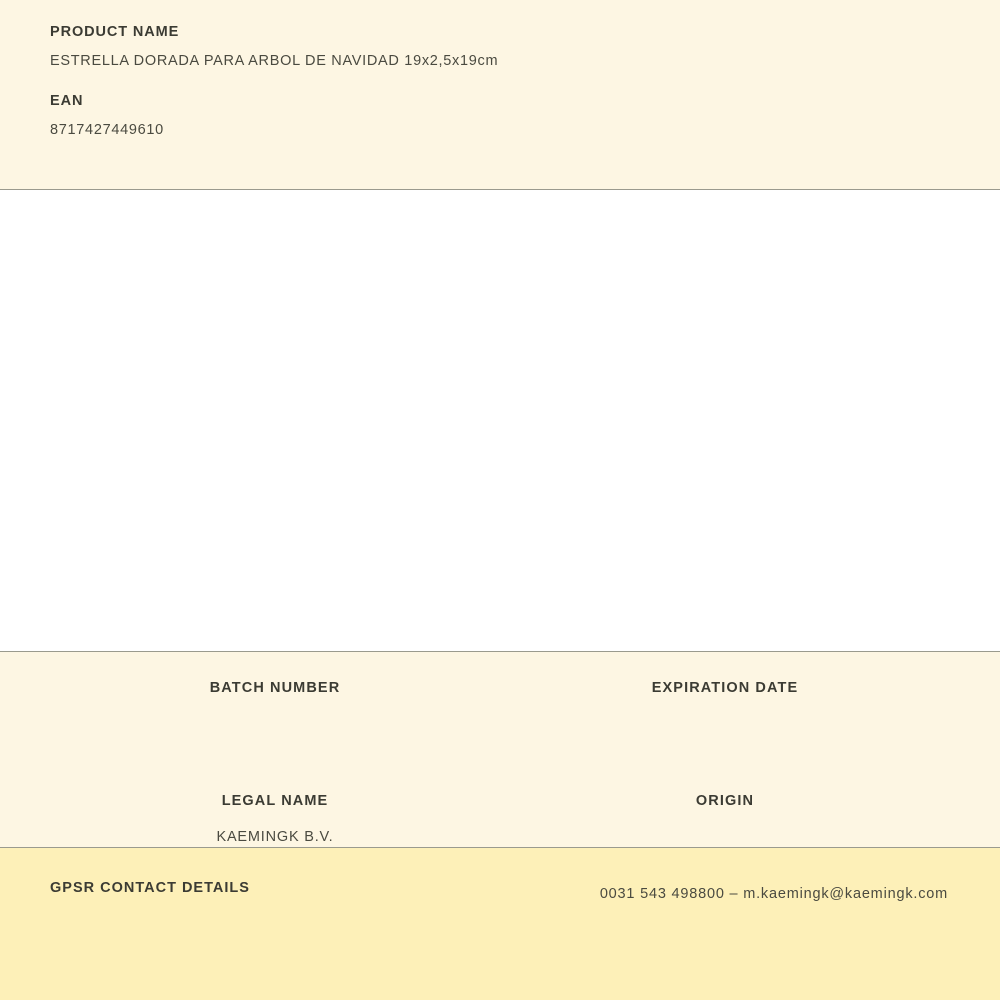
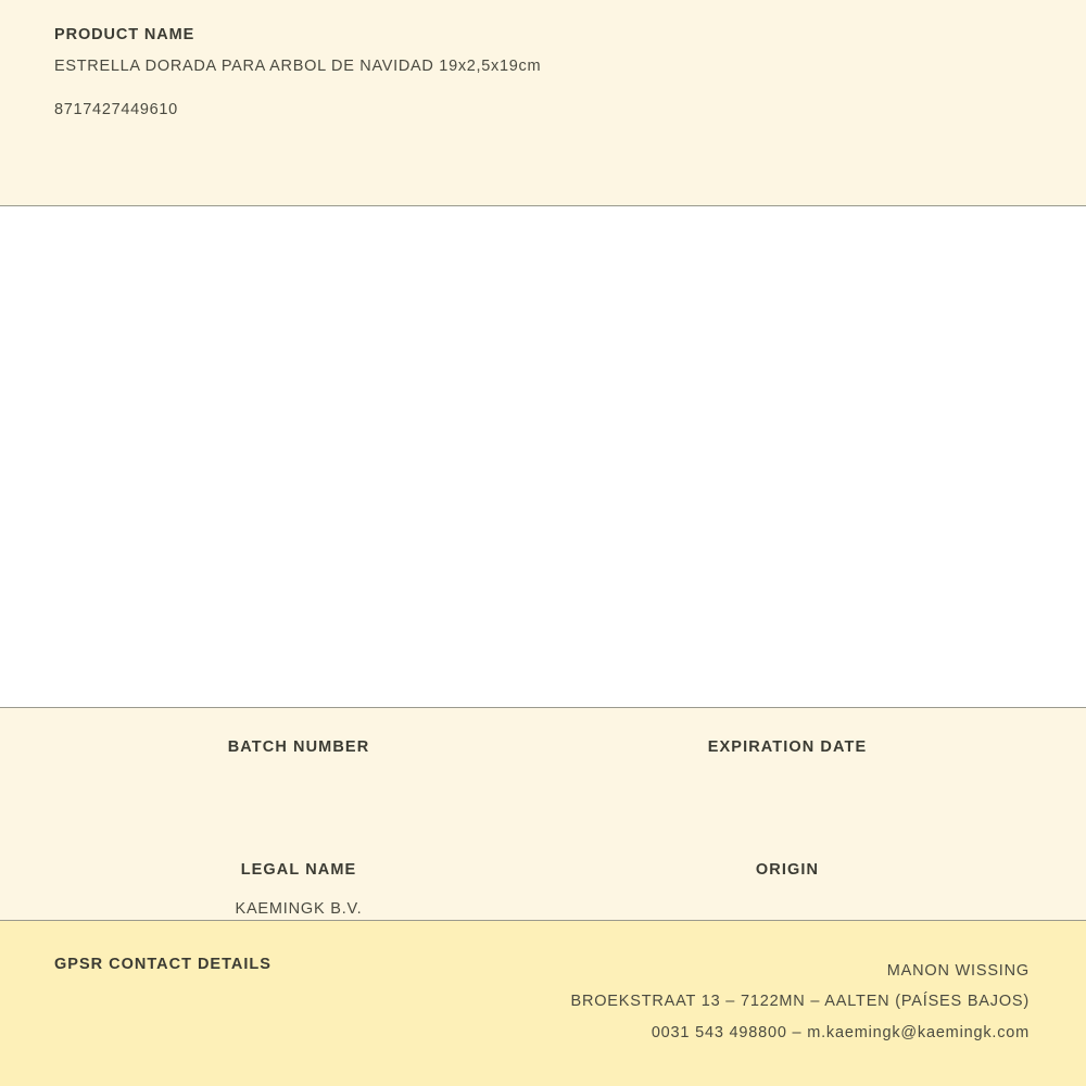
  PRODUCT NAME
  ESTRELLA DORADA PARA ARBOL DE NAVIDAD 19x2,5x19cm
- EAN
  8717427449610
  BATCH NUMBER
  EXPIRATION DATE
  LEGAL NAME
  KAEMINGK B.V.
  ORIGIN
  GPSR CONTACT DETAILS
+ MANON WISSING
+ BROEKSTRAAT 13 – 7122MN – AALTEN (PAÍSES BAJOS)
  0031 543 498800 – m.kaemingk@kaemingk.com
